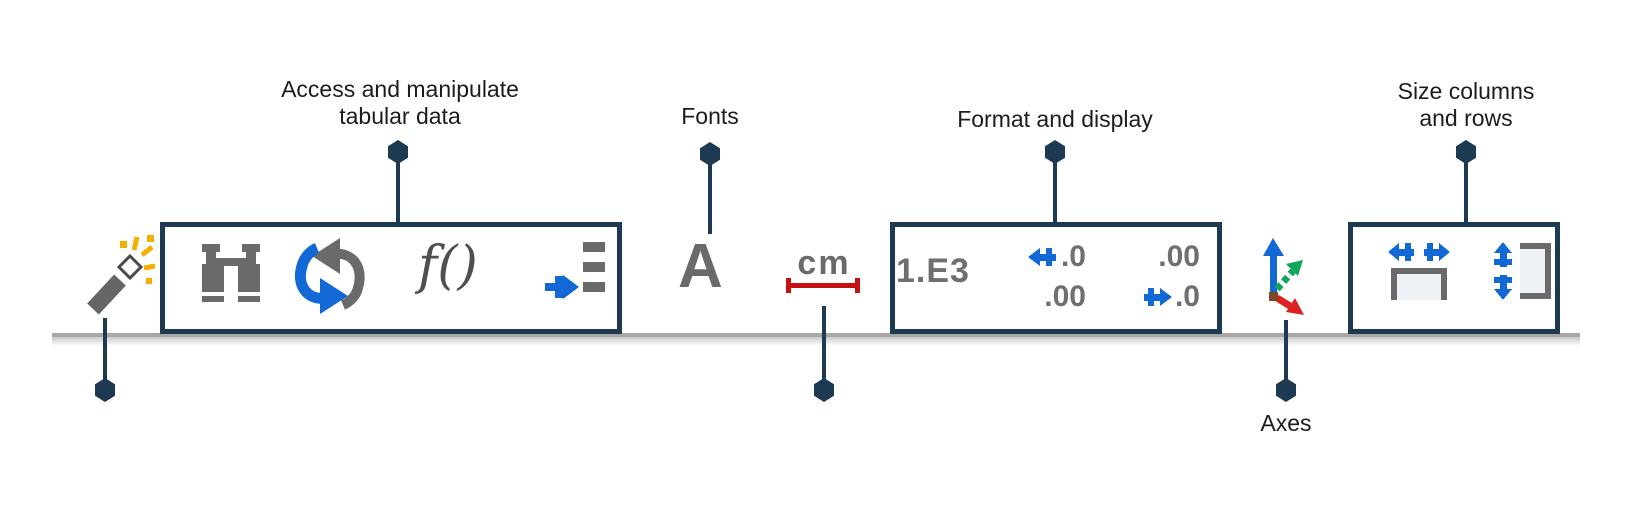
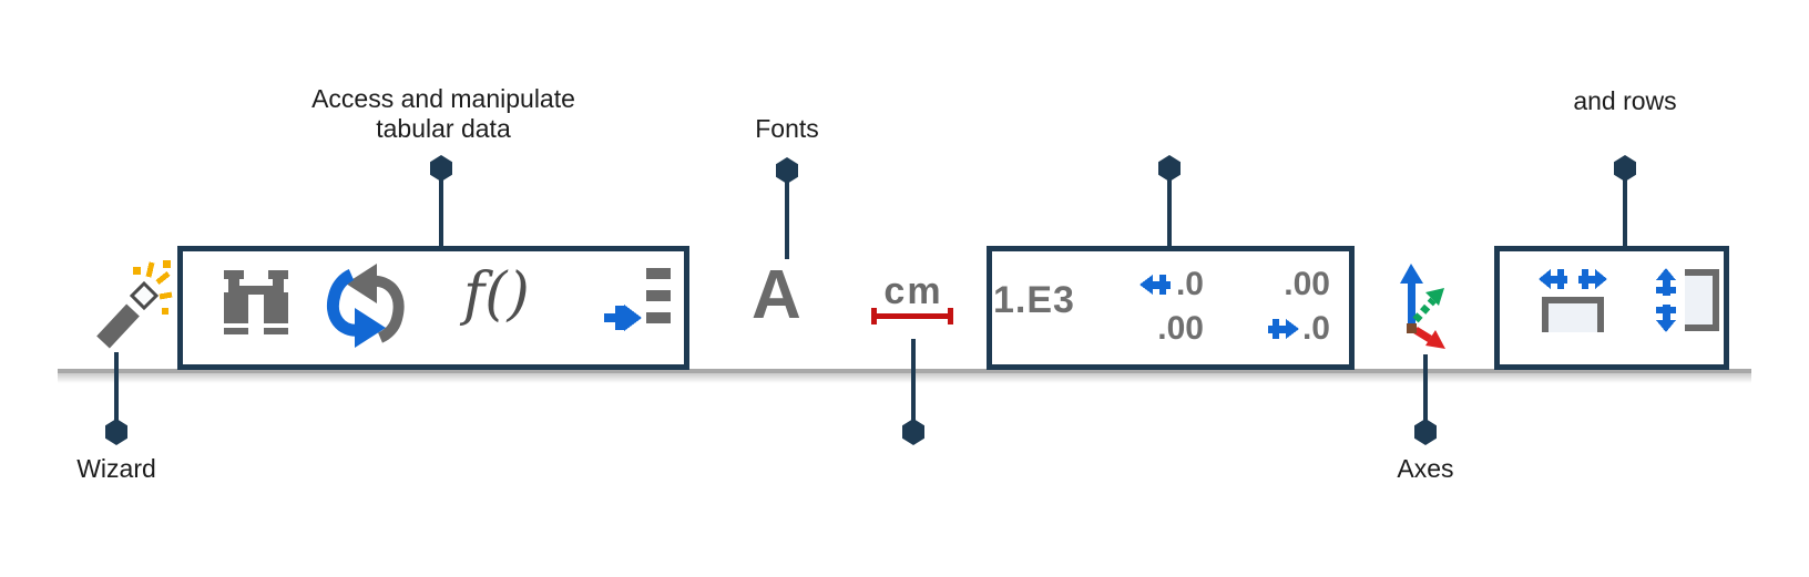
  Access and manipulate
  tabular data
  Fonts
- Format and display
- Size columns
  and rows
+ Wizard
  Axes
  f()
  A
  cm
  1.E3
  .0
  .00
  .00
  .0
